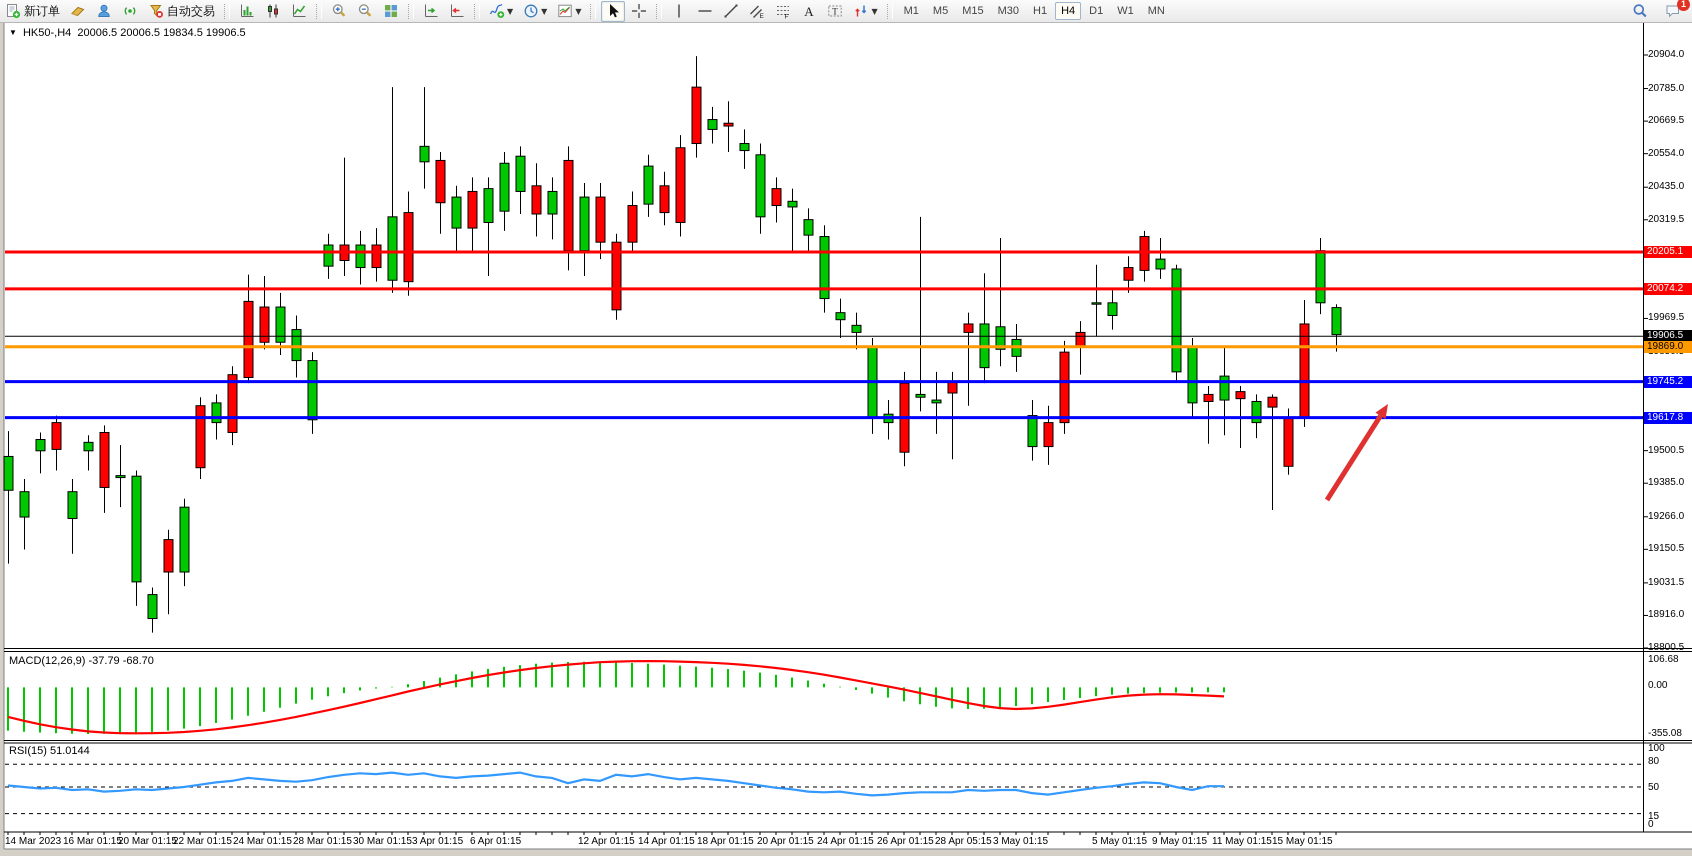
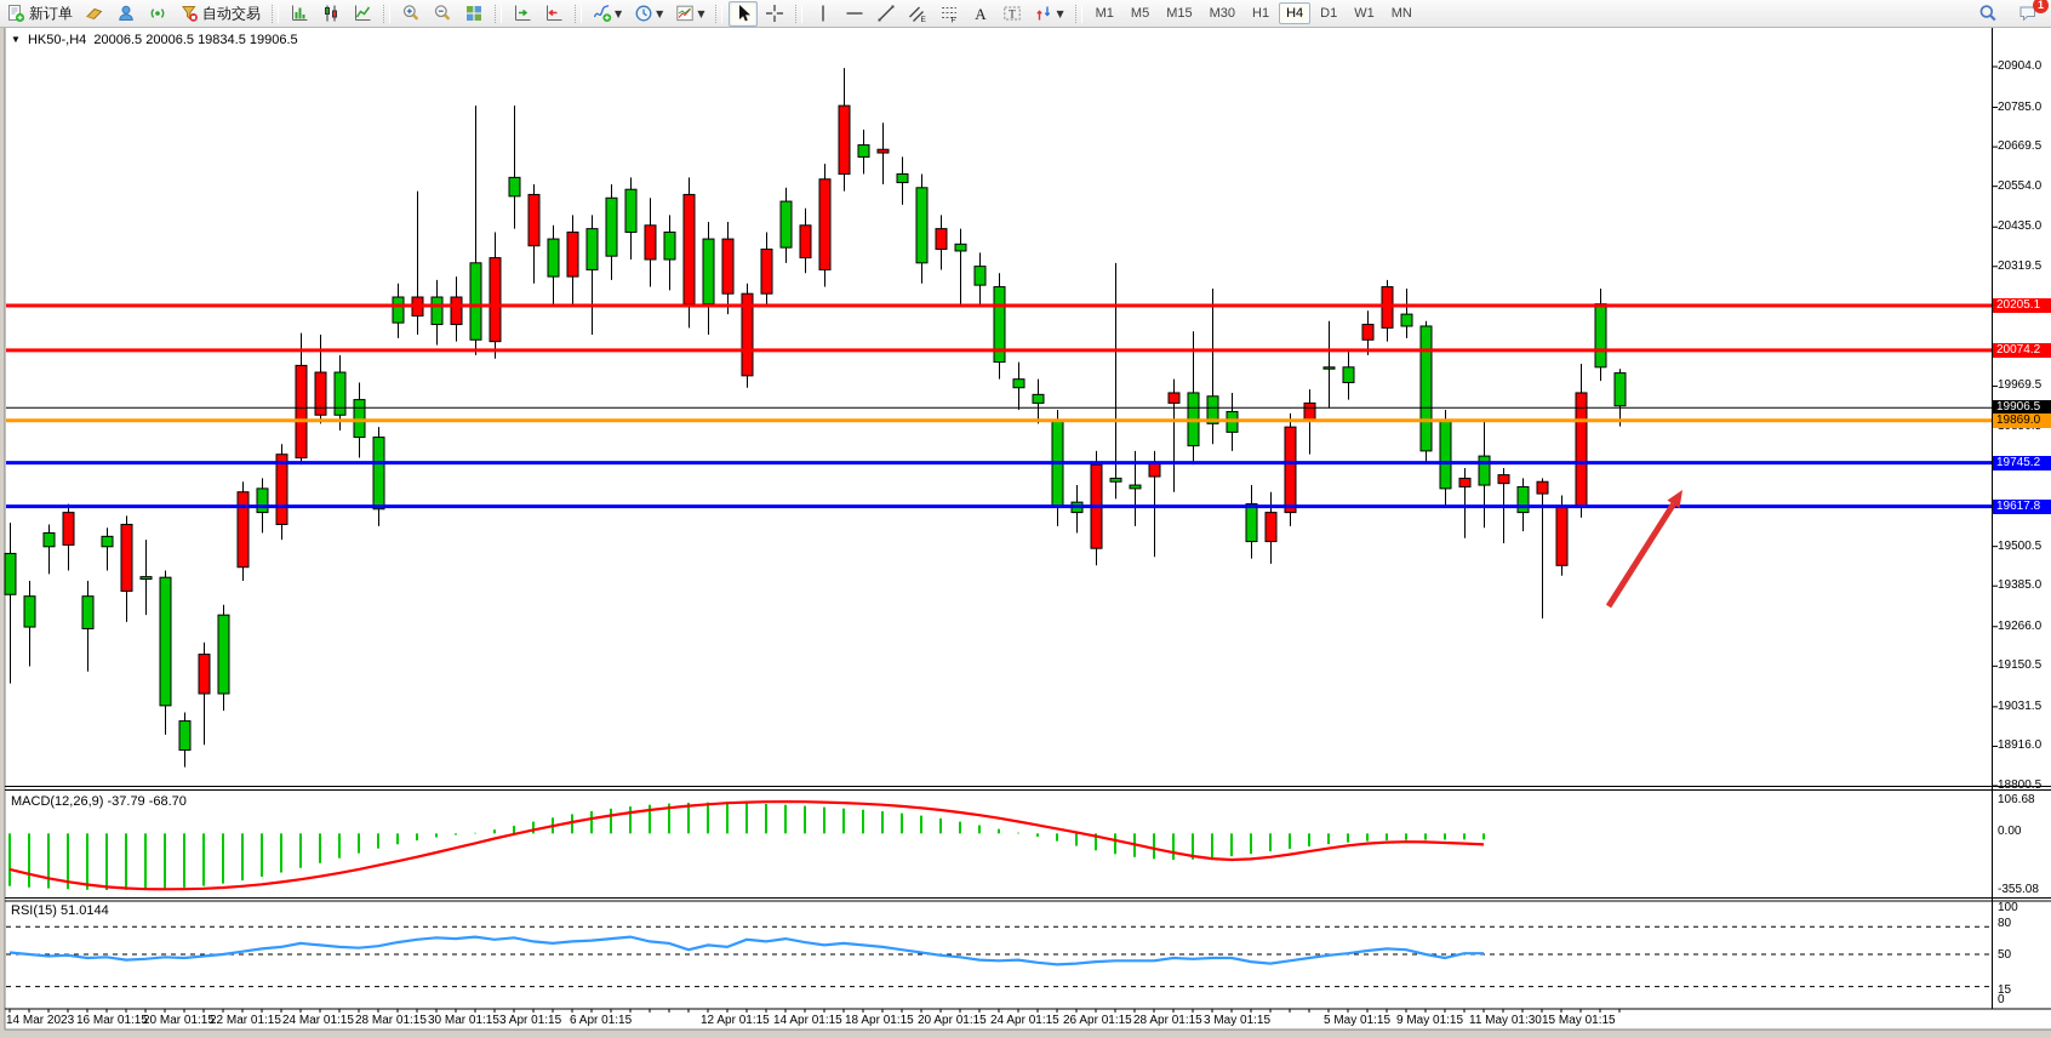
  20904.0
  20785.0
  20669.5
  20554.0
  20435.0
  20319.5
  19969.5
  19500.5
  19385.0
  19266.0
  19150.5
  19031.5
  18916.0
  18800.5
  20205.1
  20074.2
  19906.5
  19869.0
  19745.2
  19617.8
  106.68
  0.00
  -355.08
  100
  80
  50
  15
  0
  14 Mar 2023
  16 Mar 01:15
  20 Mar 01:15
  22 Mar 01:15
  24 Mar 01:15
  28 Mar 01:15
  30 Mar 01:15
  3 Apr 01:15
  6 Apr 01:15
  12 Apr 01:15
  14 Apr 01:15
  18 Apr 01:15
  20 Apr 01:15
  24 Apr 01:15
  26 Apr 01:15
- 28 Apr 05:15
+ 28 Apr 01:15
  3 May 01:15
  5 May 01:15
  9 May 01:15
- 11 May 01:15
+ 11 May 01:30
  15 May 01:15
  ▼ HK50-,H4 20006.5 20006.5 19834.5 19906.5
  MACD(12,26,9) -37.79 -68.70
  RSI(15) 51.0144
  新订单
  自动交易
  ▼
  ▼
  ▼
  A
  T
  ▼
  M1
  M5
  M15
  M30
  H1
  H4
  D1
  W1
  MN
  1
